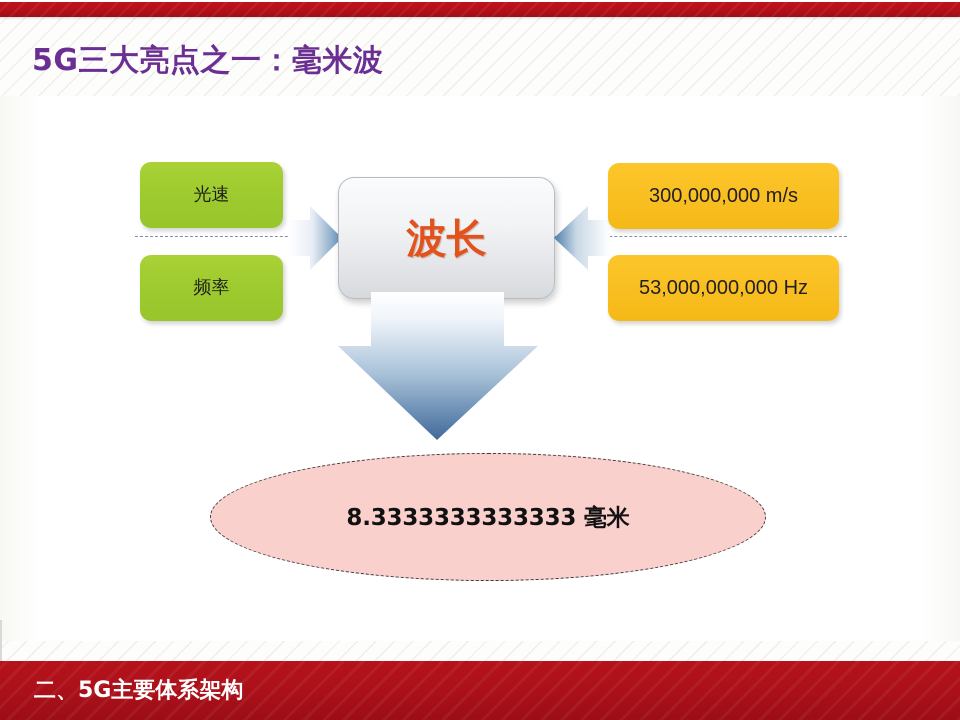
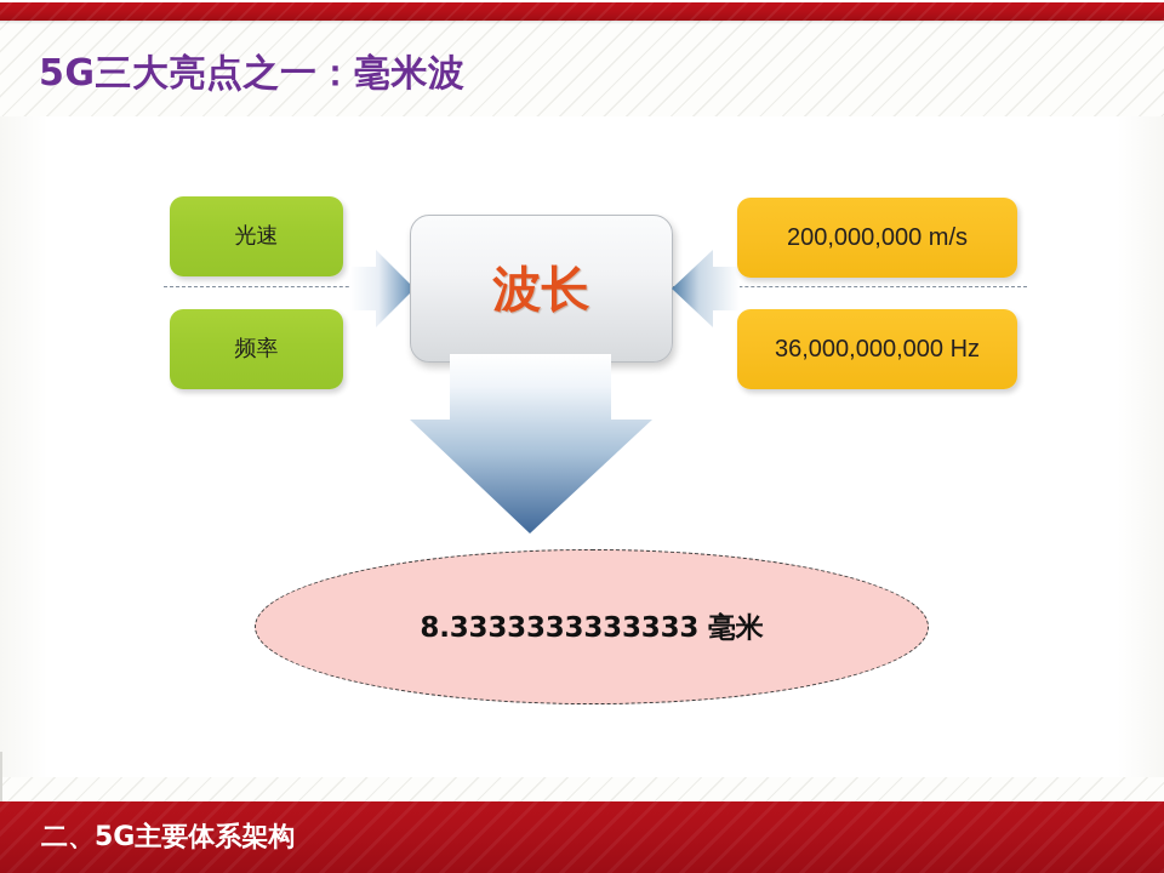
  5G三大亮点之一：毫米波
  光速
  频率
  波长
- 300,000,000 m/s
+ 200,000,000 m/s
- 53,000,000,000 Hz
+ 36,000,000,000 Hz
  8.3333333333333 毫米
  二、5G主要体系架构
